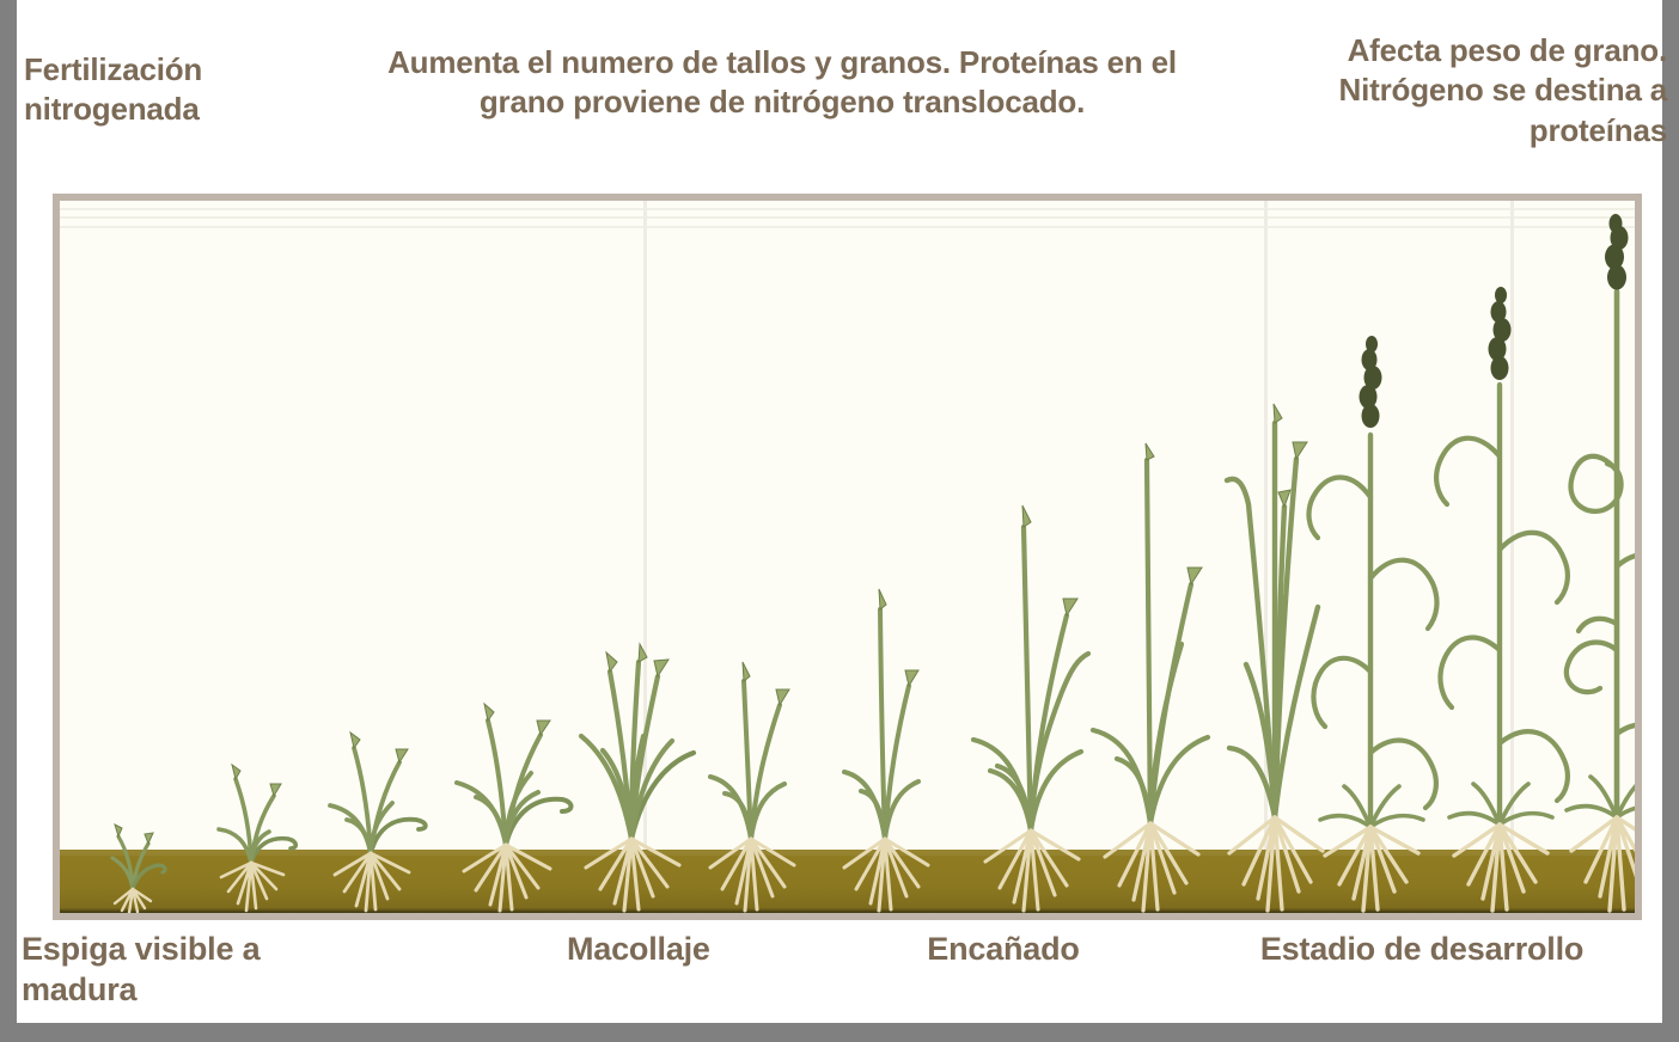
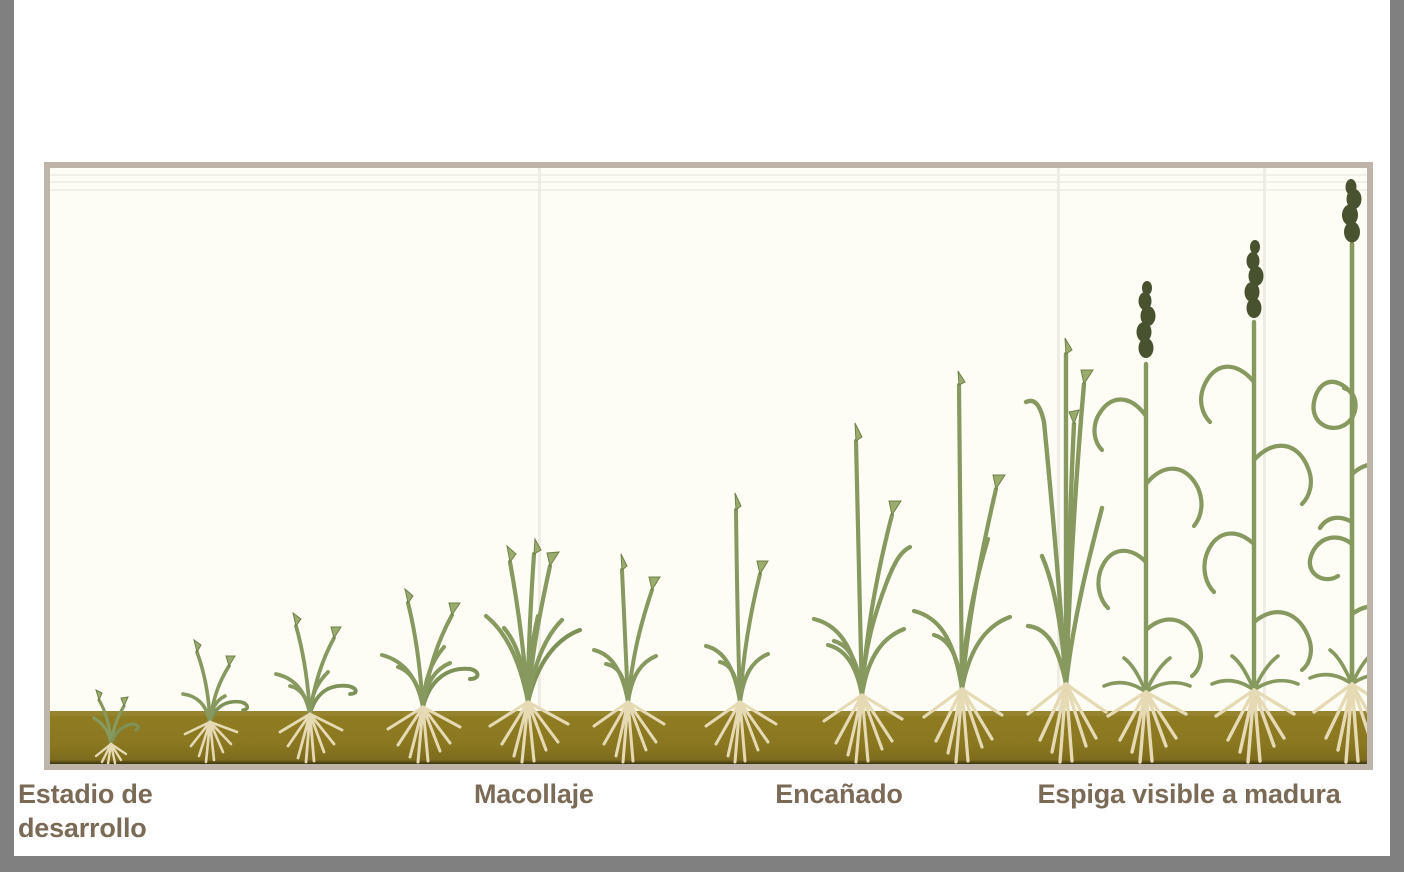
- Fertilización nitrogenada
- Aumenta el numero de tallos y granos. Proteínas en el grano proviene de nitrógeno translocado.
- Afecta peso de grano. Nitrógeno se destina a proteínas
- Espiga visible a madura
+ Estadio de desarrollo
  Macollaje
  Encañado
- Estadio de desarrollo
+ Espiga visible a madura
